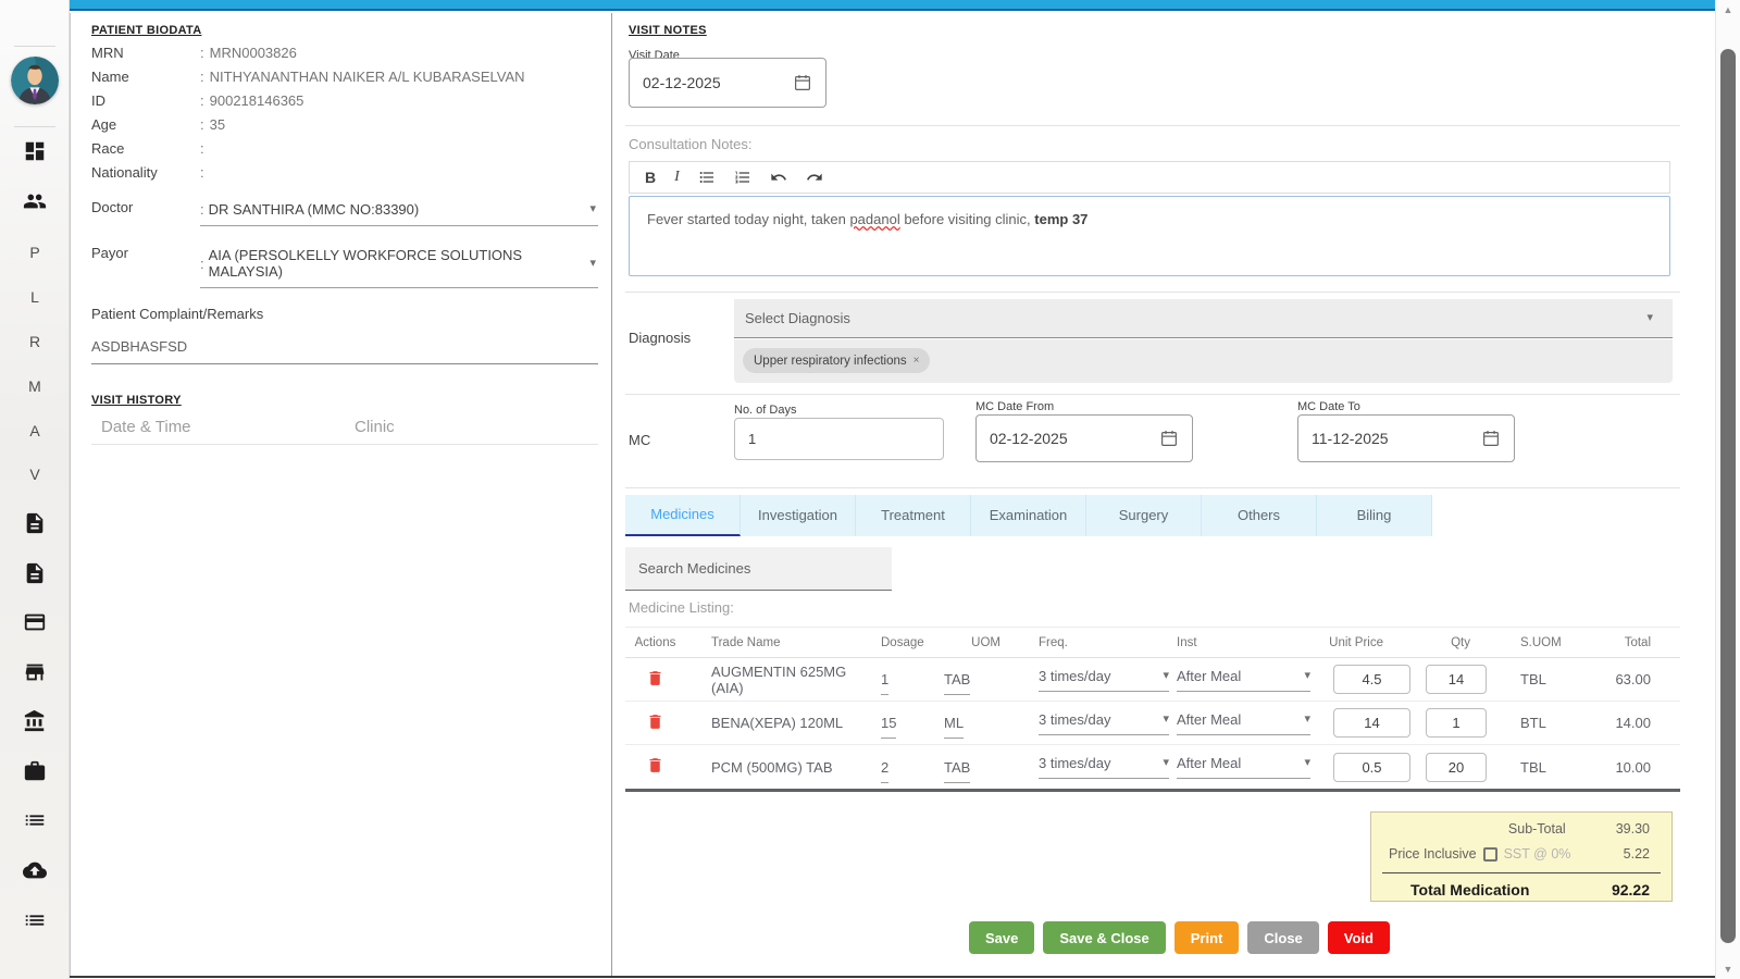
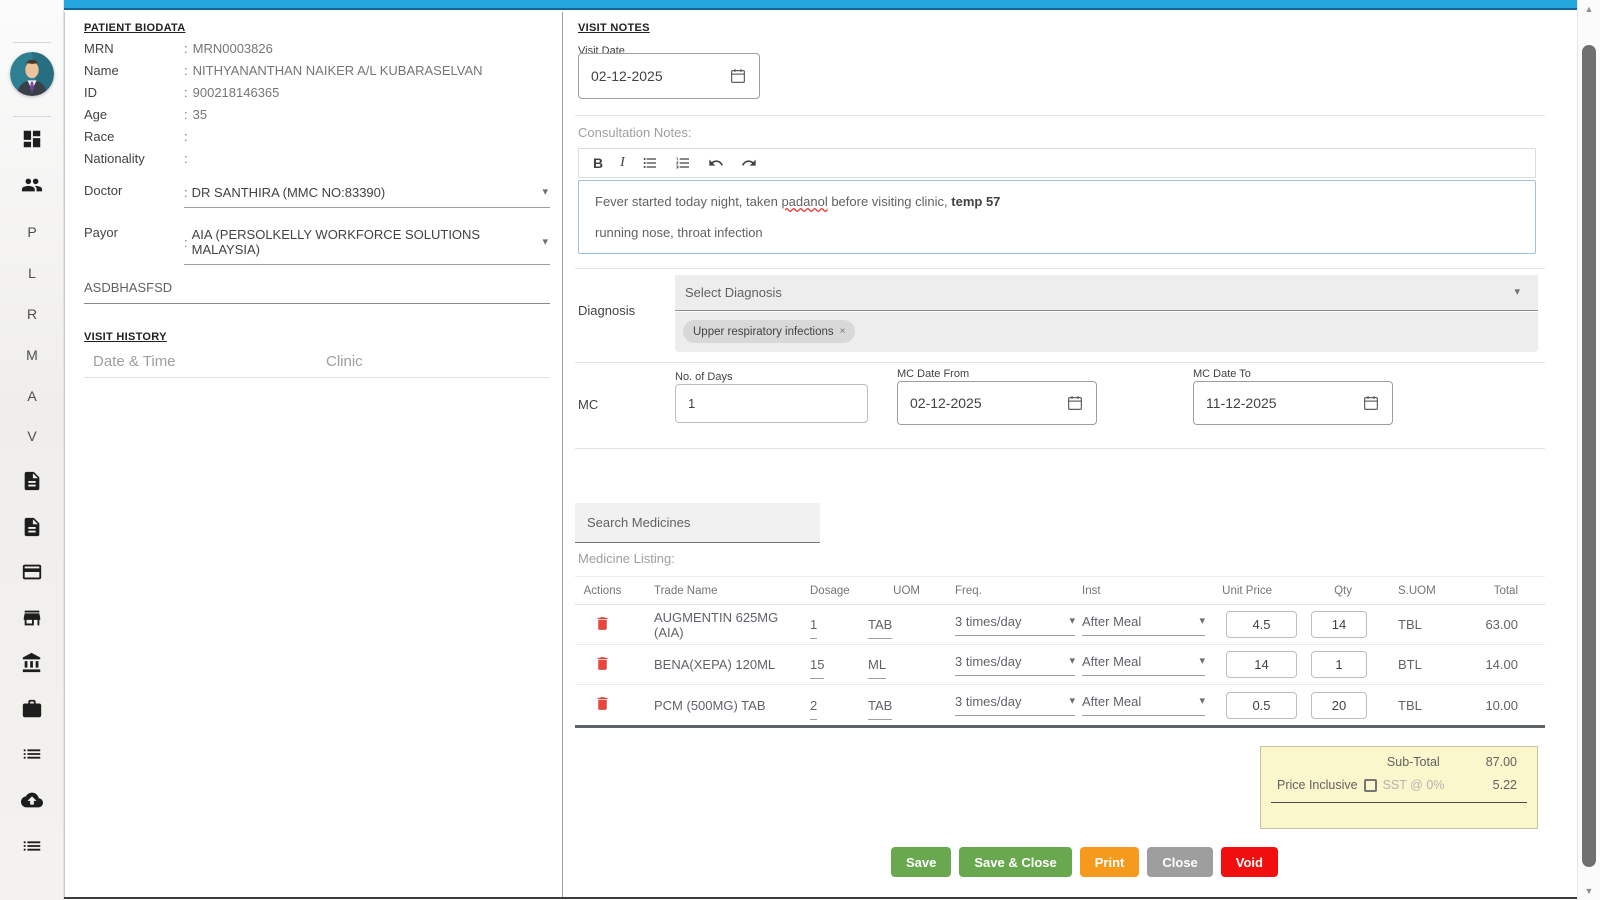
  P
  L
  R
  M
  A
  V
  PATIENT BIODATA
  MRN
  :
  MRN0003826
  Name
  :
  NITHYANANTHAN NAIKER A/L KUBARASELVAN
  ID
  :
  900218146365
  Age
  :
  35
  Race
  :
  Nationality
  :
  Doctor
  :
  DR SANTHIRA (MMC NO:83390)
  Payor
  :
  AIA (PERSOLKELLY WORKFORCE SOLUTIONS MALAYSIA)
- Patient Complaint/Remarks
  ASDBHASFSD
  VISIT HISTORY
  Date & Time
  Clinic
  VISIT NOTES
  Visit Date
  02-12-2025
  Consultation Notes:
  B
  I
- Fever started today night, taken padanol before visiting clinic, temp 37
+ Fever started today night, taken padanol before visiting clinic, temp 57
+ running nose, throat infection
  Diagnosis
  Select Diagnosis
  Upper respiratory infections
  ×
  MC
  No. of Days
  1
  MC Date From
  02-12-2025
  MC Date To
  11-12-2025
- Medicines
- Investigation
- Treatment
- Examination
- Surgery
- Others
- Biling
  Search Medicines
  Medicine Listing:
  Actions
  Trade Name
  Dosage
  UOM
  Freq.
  Inst
  Unit Price
  Qty
  S.UOM
  Total
  AUGMENTIN 625MG (AIA)
  1
  TAB
  3 times/day
  After Meal
  4.5
  14
  TBL
  63.00
  BENA(XEPA) 120ML
  15
  ML
  3 times/day
  After Meal
  14
  1
  BTL
  14.00
  PCM (500MG) TAB
  2
  TAB
  3 times/day
  After Meal
  0.5
  20
  TBL
  10.00
  Sub-Total
- 39.30
+ 87.00
  Price Inclusive
  SST @ 0%
  5.22
- Total Medication
- 92.22
  Save
  Save & Close
  Print
  Close
  Void
